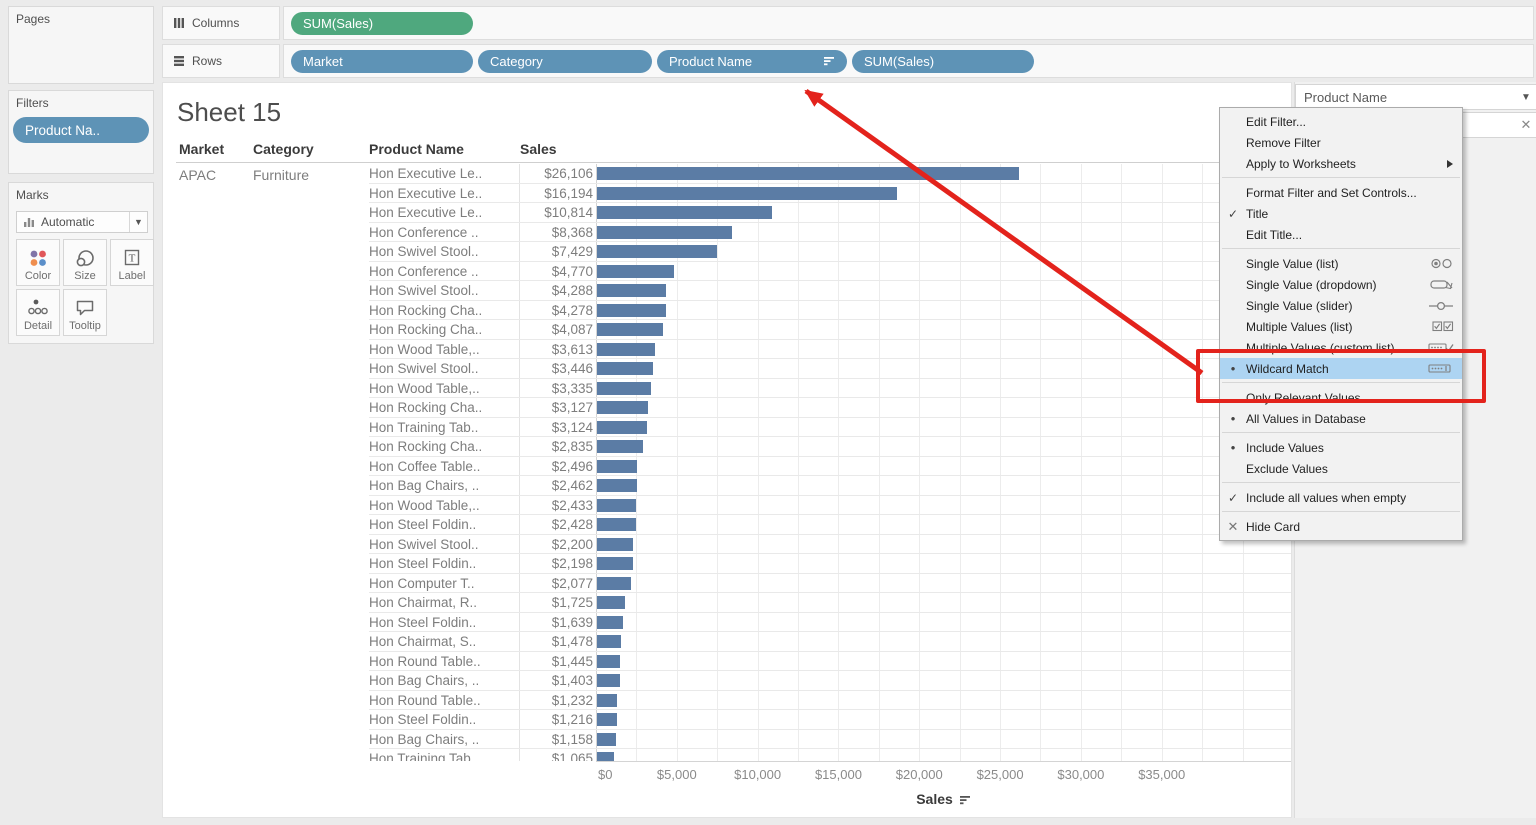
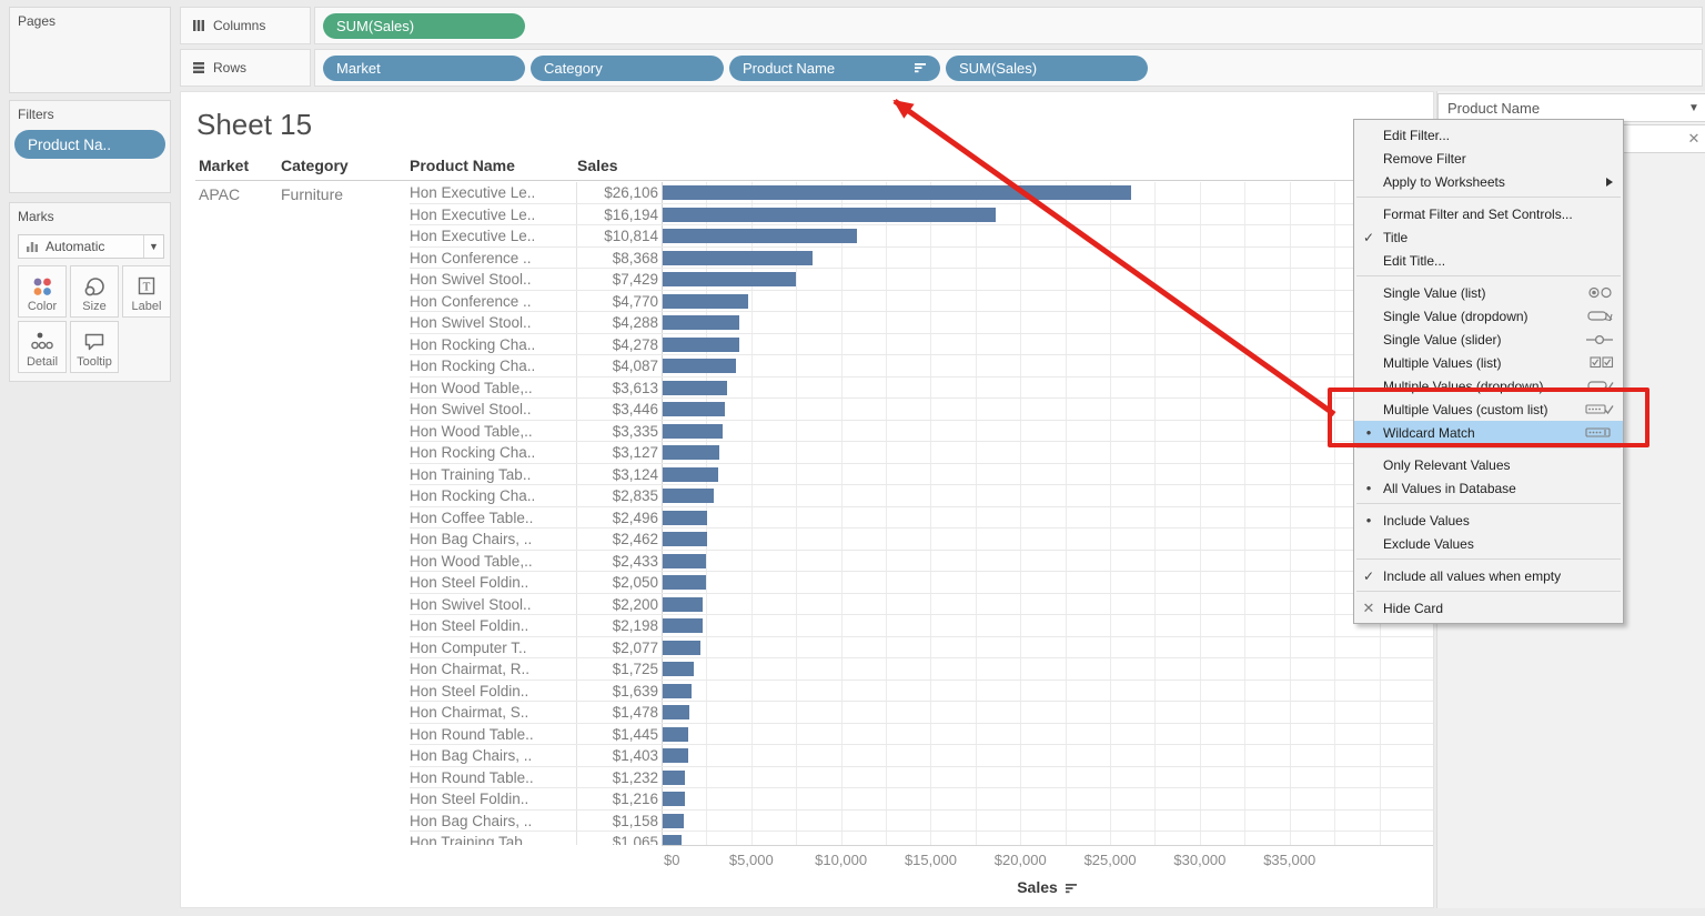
  Pages
  Filters
  Product Na..
  Marks
  Automatic
  ▼
  Color
  Size
  T
  Label
  Detail
  Tooltip
  Columns
  SUM(Sales)
  Rows
  Market
  Category
  Product Name
  SUM(Sales)
  Sheet 15
  Market
  Category
  Product Name
  Sales
  APAC
  Furniture
  Hon Executive Le..
  $26,106
  Hon Executive Le..
  $16,194
  Hon Executive Le..
  $10,814
  Hon Conference ..
  $8,368
  Hon Swivel Stool..
  $7,429
  Hon Conference ..
  $4,770
  Hon Swivel Stool..
  $4,288
  Hon Rocking Cha..
  $4,278
  Hon Rocking Cha..
  $4,087
  Hon Wood Table,..
  $3,613
  Hon Swivel Stool..
  $3,446
  Hon Wood Table,..
  $3,335
  Hon Rocking Cha..
  $3,127
  Hon Training Tab..
  $3,124
  Hon Rocking Cha..
  $2,835
  Hon Coffee Table..
  $2,496
  Hon Bag Chairs, ..
  $2,462
  Hon Wood Table,..
  $2,433
  Hon Steel Foldin..
- $2,428
+ $2,050
  Hon Swivel Stool..
  $2,200
  Hon Steel Foldin..
  $2,198
  Hon Computer T..
  $2,077
  Hon Chairmat, R..
  $1,725
  Hon Steel Foldin..
  $1,639
  Hon Chairmat, S..
  $1,478
  Hon Round Table..
  $1,445
  Hon Bag Chairs, ..
  $1,403
  Hon Round Table..
  $1,232
  Hon Steel Foldin..
  $1,216
  Hon Bag Chairs, ..
  $1,158
  Hon Training Tab..
  $1,065
  $0
  $5,000
  $10,000
  $15,000
  $20,000
  $25,000
  $30,000
  $35,000
  Sales
  Product Name
  ▼
  ✕
  Edit Filter...
  Remove Filter
  Apply to Worksheets
  Format Filter and Set Controls...
  ✓
  Title
  Edit Title...
  Single Value (list)
  Single Value (dropdown)
  Single Value (slider)
  Multiple Values (list)
+ Multiple Values (dropdown)
  Multiple Values (custom list)
  •
  Wildcard Match
  Only Relevant Values
  •
  All Values in Database
  •
  Include Values
  Exclude Values
  ✓
  Include all values when empty
  ✕
  Hide Card
